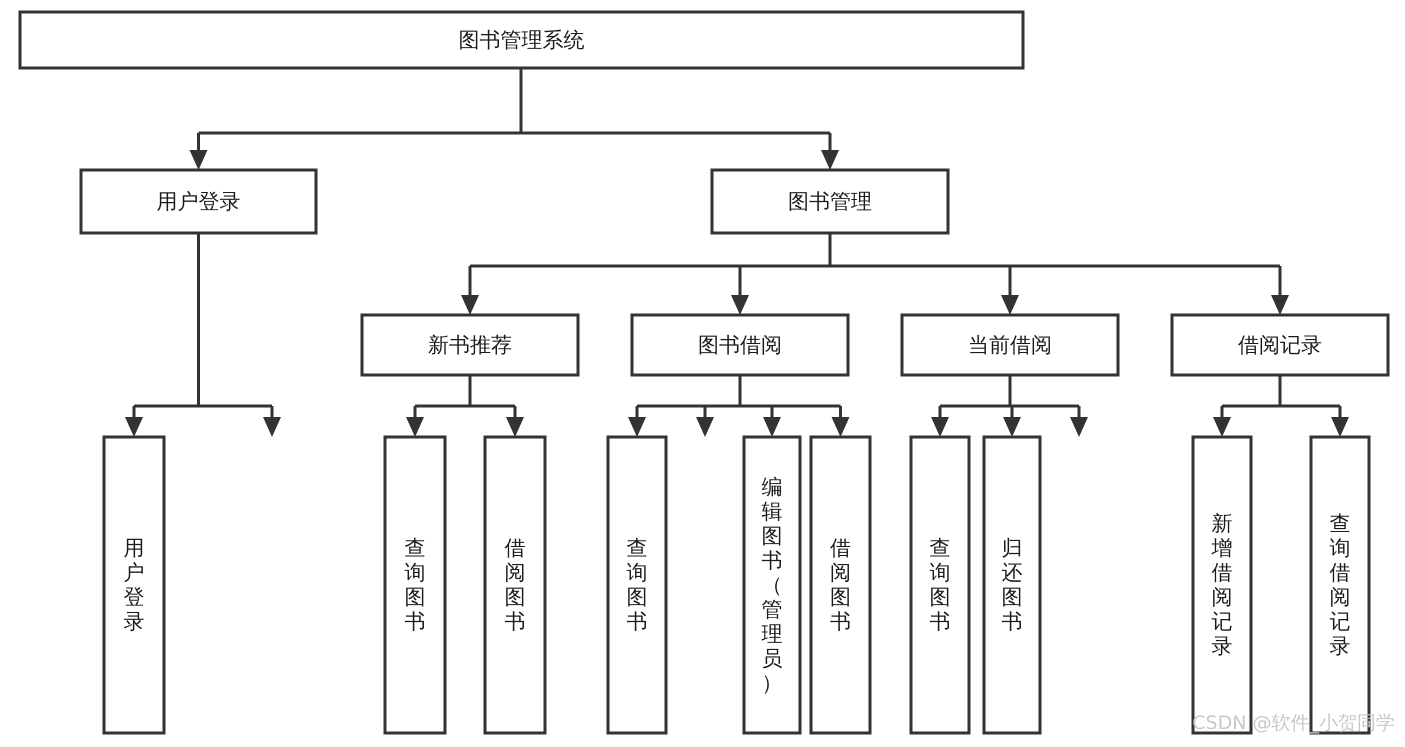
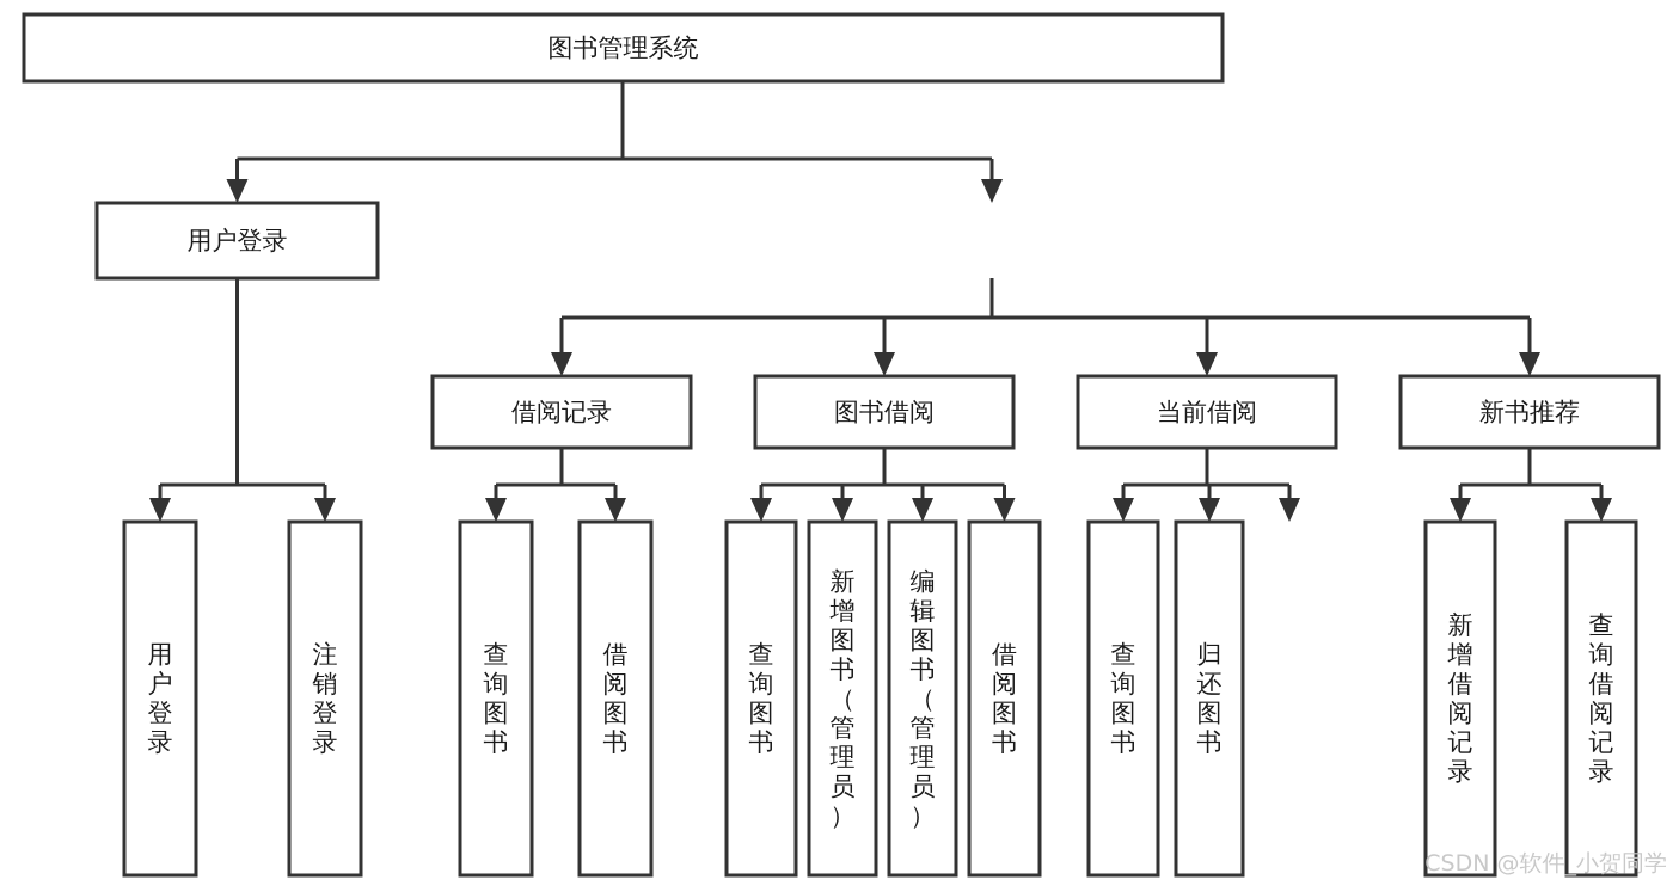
  图书管理系统
  用户登录
- 图书管理
- 新书推荐
+ 借阅记录
  图书借阅
  当前借阅
- 借阅记录
+ 新书推荐
  用户登录
+ 注销登录
  查询图书
  借阅图书
  查询图书
+ 新增图书（管理员）
  编辑图书（管理员）
  借阅图书
  查询图书
  归还图书
  新增借阅记录
  查询借阅记录
  CSDN @软件_小贺同学
